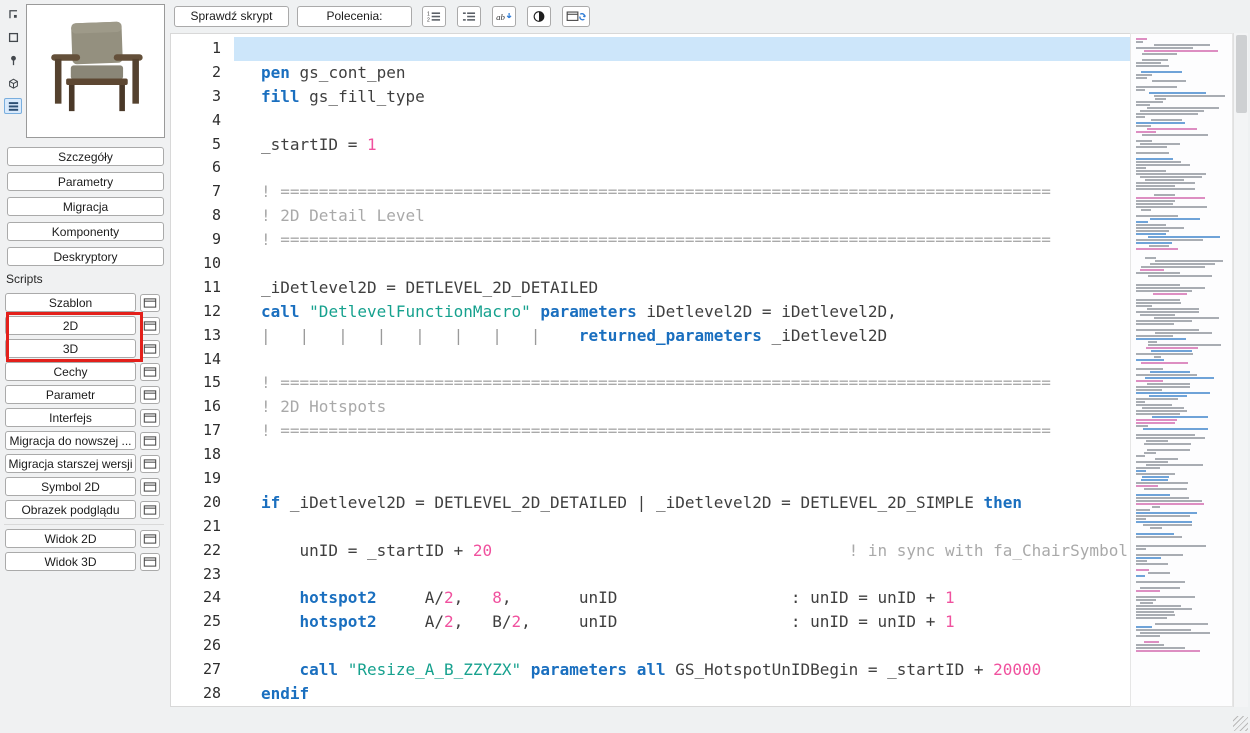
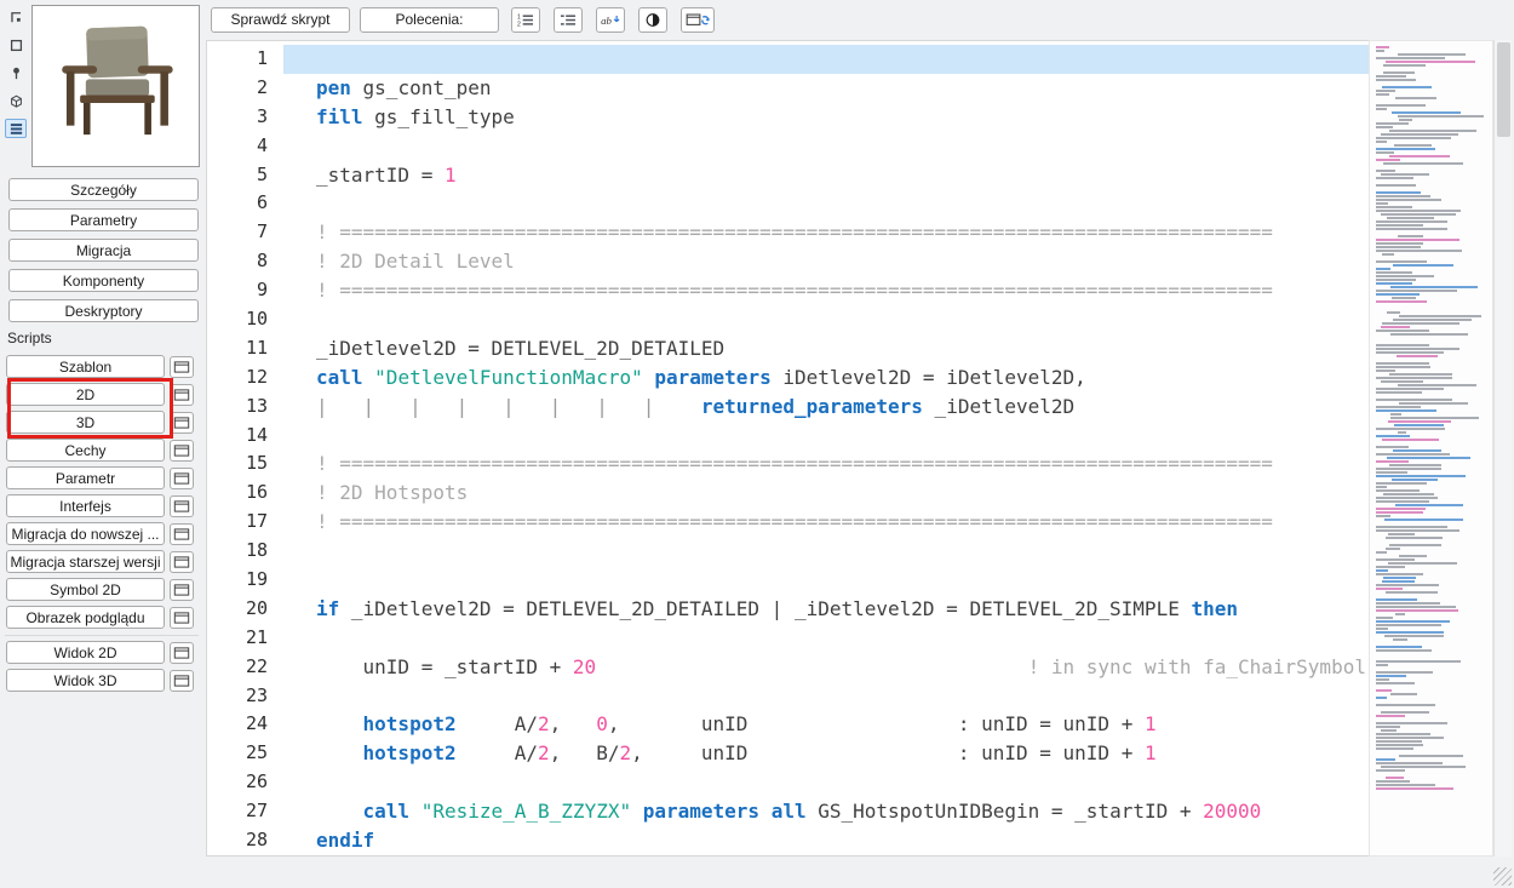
  Szczegóły
  Parametry
  Migracja
  Komponenty
  Deskryptory
  Scripts
  Szablon
  2D
  3D
  Cechy
  Parametr
  Interfejs
  Migracja do nowszej ...
  Migracja starszej wersji
  Symbol 2D
  Obrazek podglądu
  Widok 2D
  Widok 3D
  Sprawdź skrypt
  Polecenia:
  ab
  1
  2
  3
  4
  5
  6
  7
  8
  9
  10
  11
  12
  13
  14
  15
  16
  17
  18
  19
  20
  21
  22
  23
  24
  25
  26
  27
  28
  pen gs_cont_pen
  fill gs_fill_type
  _startID = 1
  ! ================================================================================
  ! 2D Detail Level
  ! ================================================================================
  _iDetlevel2D = DETLEVEL_2D_DETAILED
  call "DetlevelFunctionMacro" parameters iDetlevel2D = iDetlevel2D,
  | | | | | | | | returned_parameters _iDetlevel2D
  ! ================================================================================
  ! 2D Hotspots
  ! ================================================================================
  if _iDetlevel2D = DETLEVEL_2D_DETAILED | _iDetlevel2D = DETLEVEL_2D_SIMPLE then
  unID = _startID + 20 ! in sync with fa_ChairSymbol
- hotspot2 A/2, 8, unID : unID = unID + 1
+ hotspot2 A/2, 0, unID : unID = unID + 1
  hotspot2 A/2, B/2, unID : unID = unID + 1
  call "Resize_A_B_ZZYZX" parameters all GS_HotspotUnIDBegin = _startID + 20000
  endif
